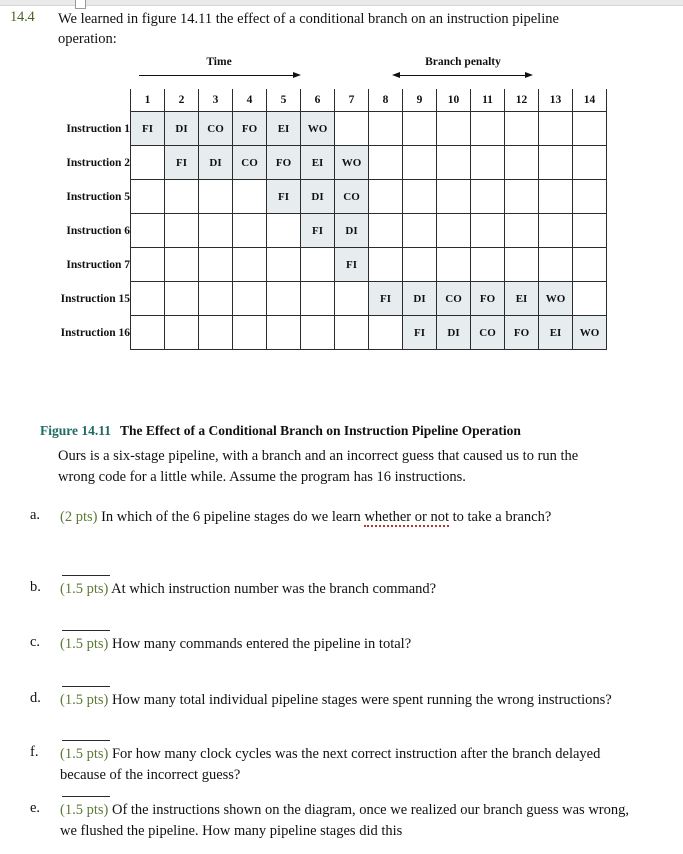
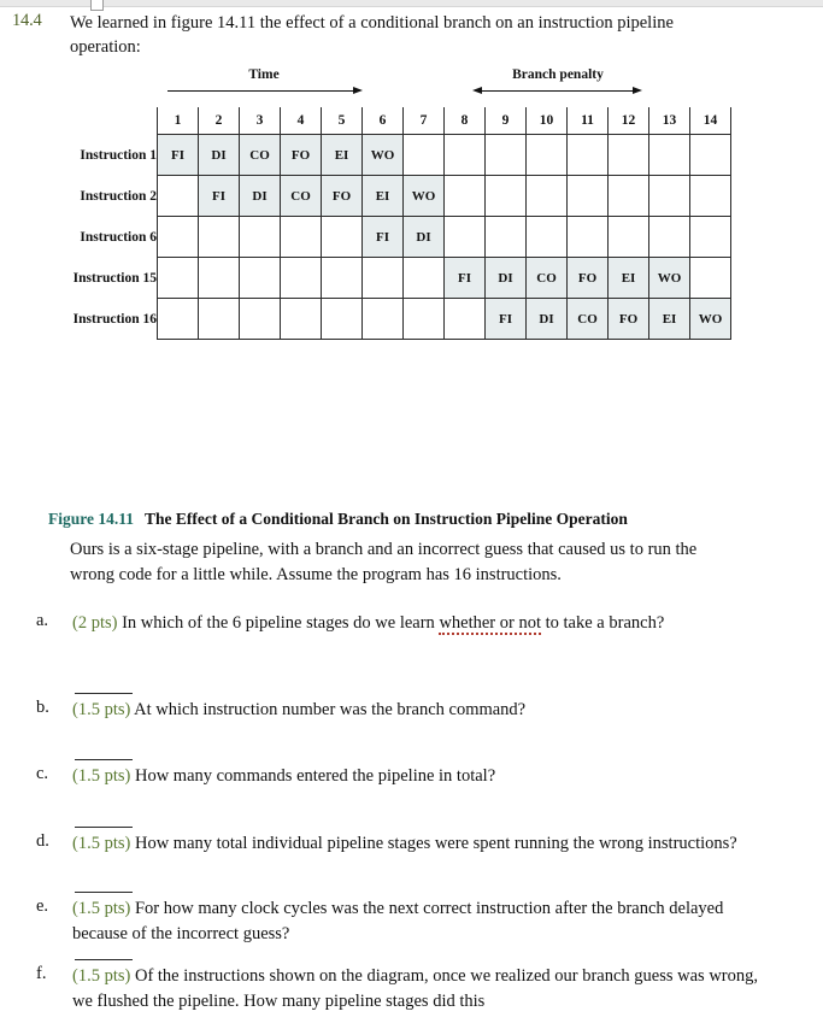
  14.4
  We learned in figure 14.11 the effect of a conditional branch on an instruction pipeline operation:
  Time
  Branch penalty
  	1	2	3	4	5	6	7	8	9	10	11	12	13	14
  Instruction 1	FI	DI	CO	FO	EI	WO
  Instruction 2		FI	DI	CO	FO	EI	WO
- Instruction 5					FI	DI	CO
  Instruction 6						FI	DI
- Instruction 7							FI
  Instruction 15								FI	DI	CO	FO	EI	WO
  Instruction 16									FI	DI	CO	FO	EI	WO
  Figure 14.11 The Effect of a Conditional Branch on Instruction Pipeline Operation
  Ours is a six-stage pipeline, with a branch and an incorrect guess that caused us to run the wrong code for a little while. Assume the program has 16 instructions.
  a.
  (2 pts) In which of the 6 pipeline stages do we learn whether or not to take a branch?
  b.
  (1.5 pts) At which instruction number was the branch command?
  c.
  (1.5 pts) How many commands entered the pipeline in total?
  d.
  (1.5 pts) How many total individual pipeline stages were spent running the wrong instructions?
- f.
+ e.
  (1.5 pts) For how many clock cycles was the next correct instruction after the branch delayed because of the incorrect guess?
- e.
+ f.
  (1.5 pts) Of the instructions shown on the diagram, once we realized our branch guess was wrong, we flushed the pipeline. How many pipeline stages did this
